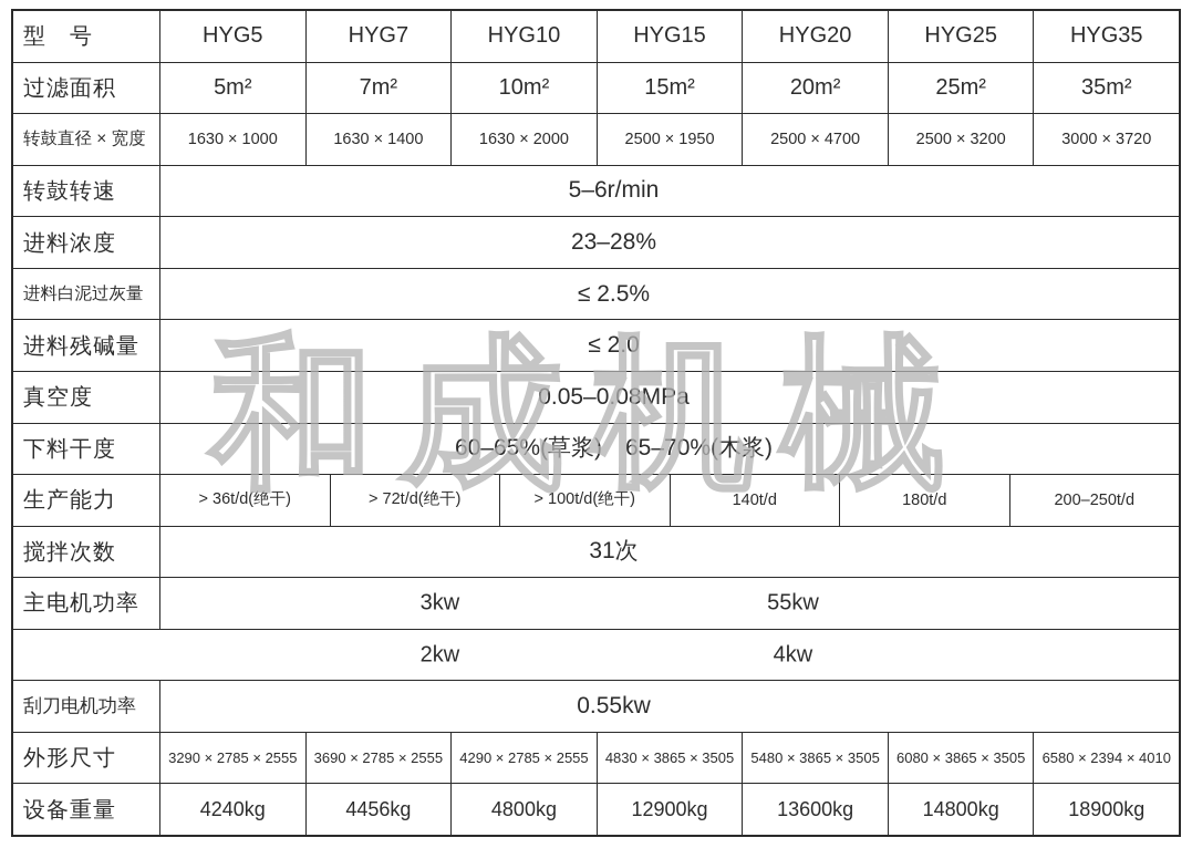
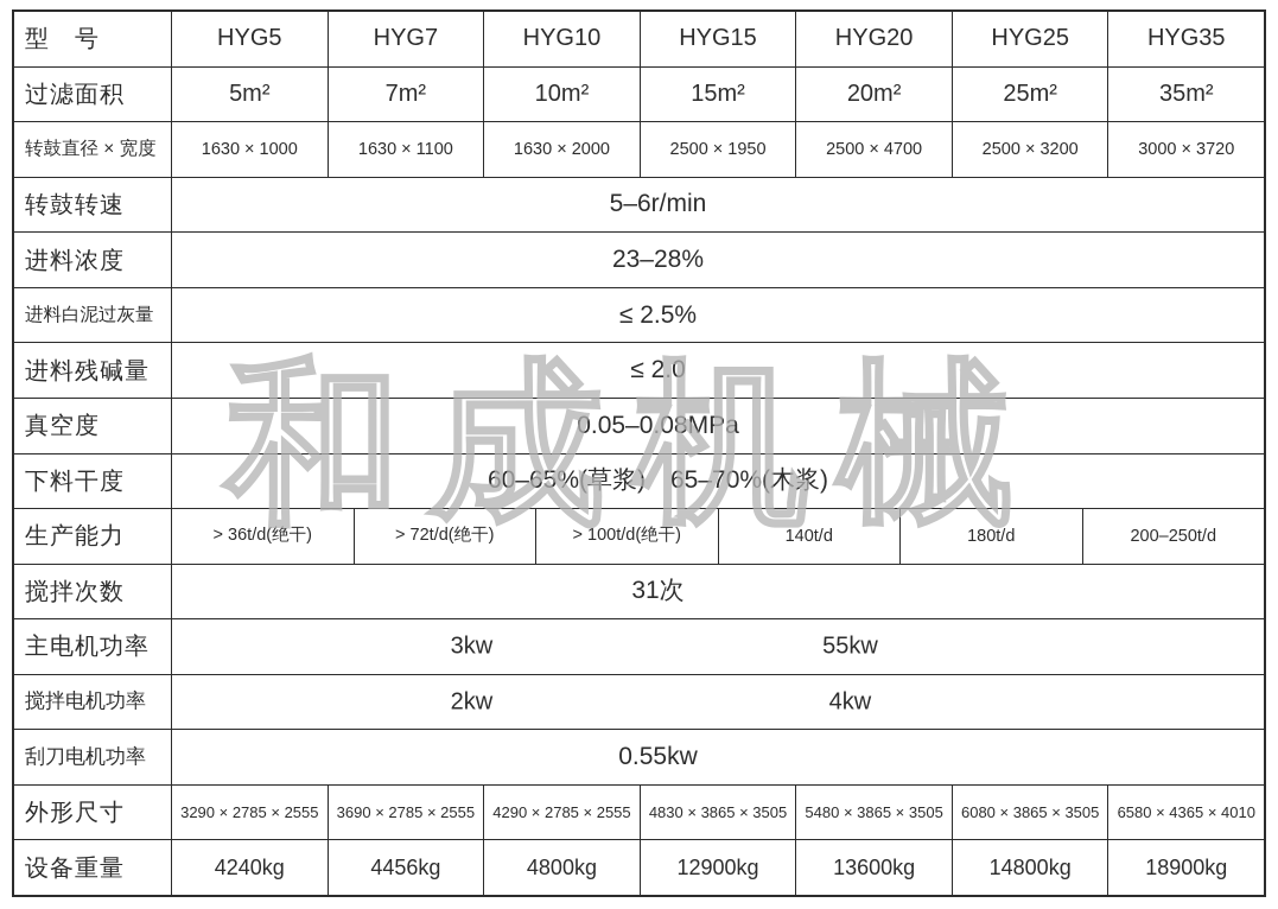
  型 号
  HYG5
  HYG7
  HYG10
  HYG15
  HYG20
  HYG25
  HYG35
  过滤面积
  5m²
  7m²
  10m²
  15m²
  20m²
  25m²
  35m²
  转鼓直径 × 宽度
  1630 × 1000
- 1630 × 1400
+ 1630 × 1100
  1630 × 2000
  2500 × 1950
  2500 × 4700
  2500 × 3200
  3000 × 3720
  转鼓转速
  5–6r/min
  进料浓度
  23–28%
  进料白泥过灰量
  ≤ 2.5%
  进料残碱量
  ≤ 2.0
  真空度
  0.05–0.08MPa
  下料干度
  60–65%(草浆) 65–70%(木浆)
  生产能力
  > 36t/d(绝干)
  > 72t/d(绝干)
  > 100t/d(绝干)
  140t/d
  180t/d
  200–250t/d
  搅拌次数
  31次
  主电机功率
  3kw
  55kw
+ 搅拌电机功率
  2kw
  4kw
  刮刀电机功率
  0.55kw
  外形尺寸
  3290 × 2785 × 2555
  3690 × 2785 × 2555
  4290 × 2785 × 2555
  4830 × 3865 × 3505
  5480 × 3865 × 3505
  6080 × 3865 × 3505
- 6580 × 2394 × 4010
+ 6580 × 4365 × 4010
  设备重量
  4240kg
  4456kg
  4800kg
  12900kg
  13600kg
  14800kg
  18900kg
  和成机械
